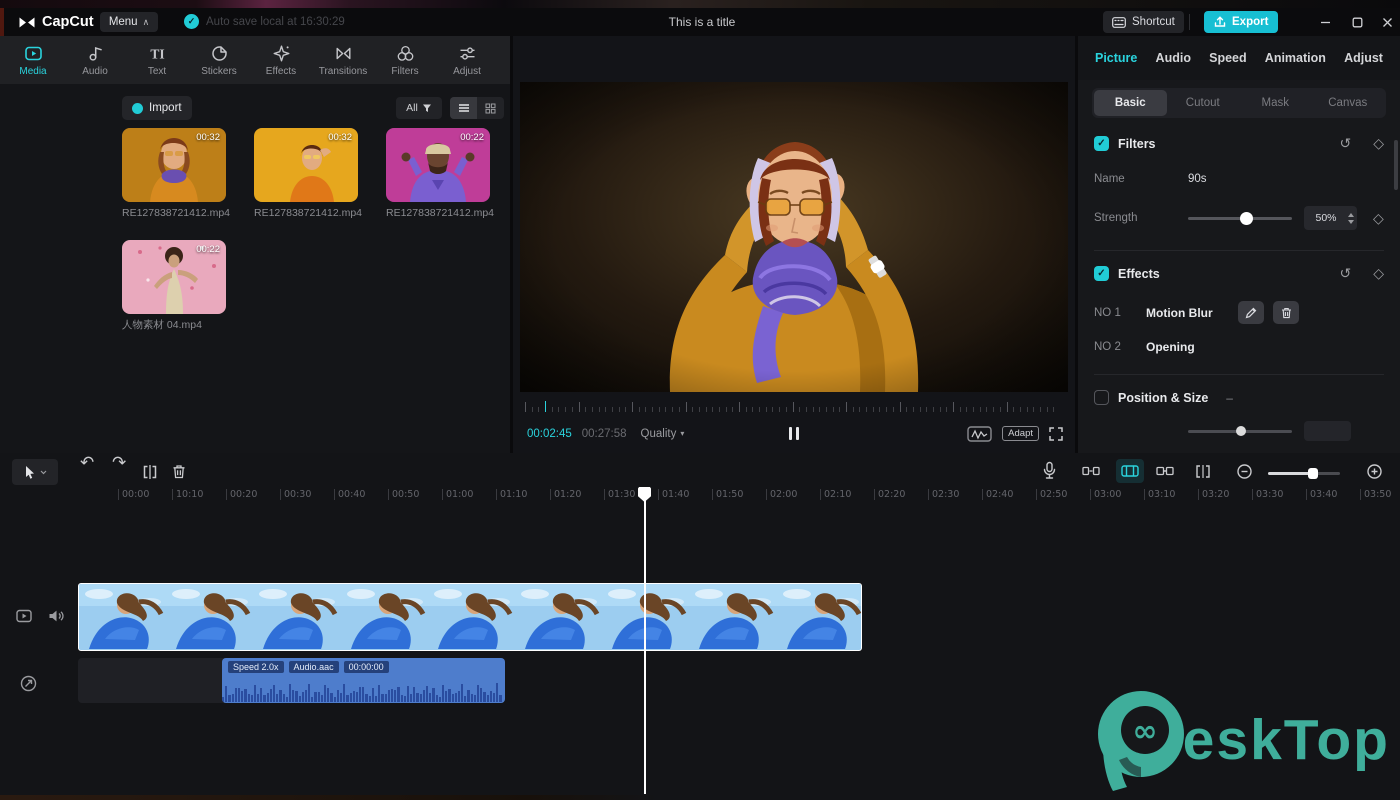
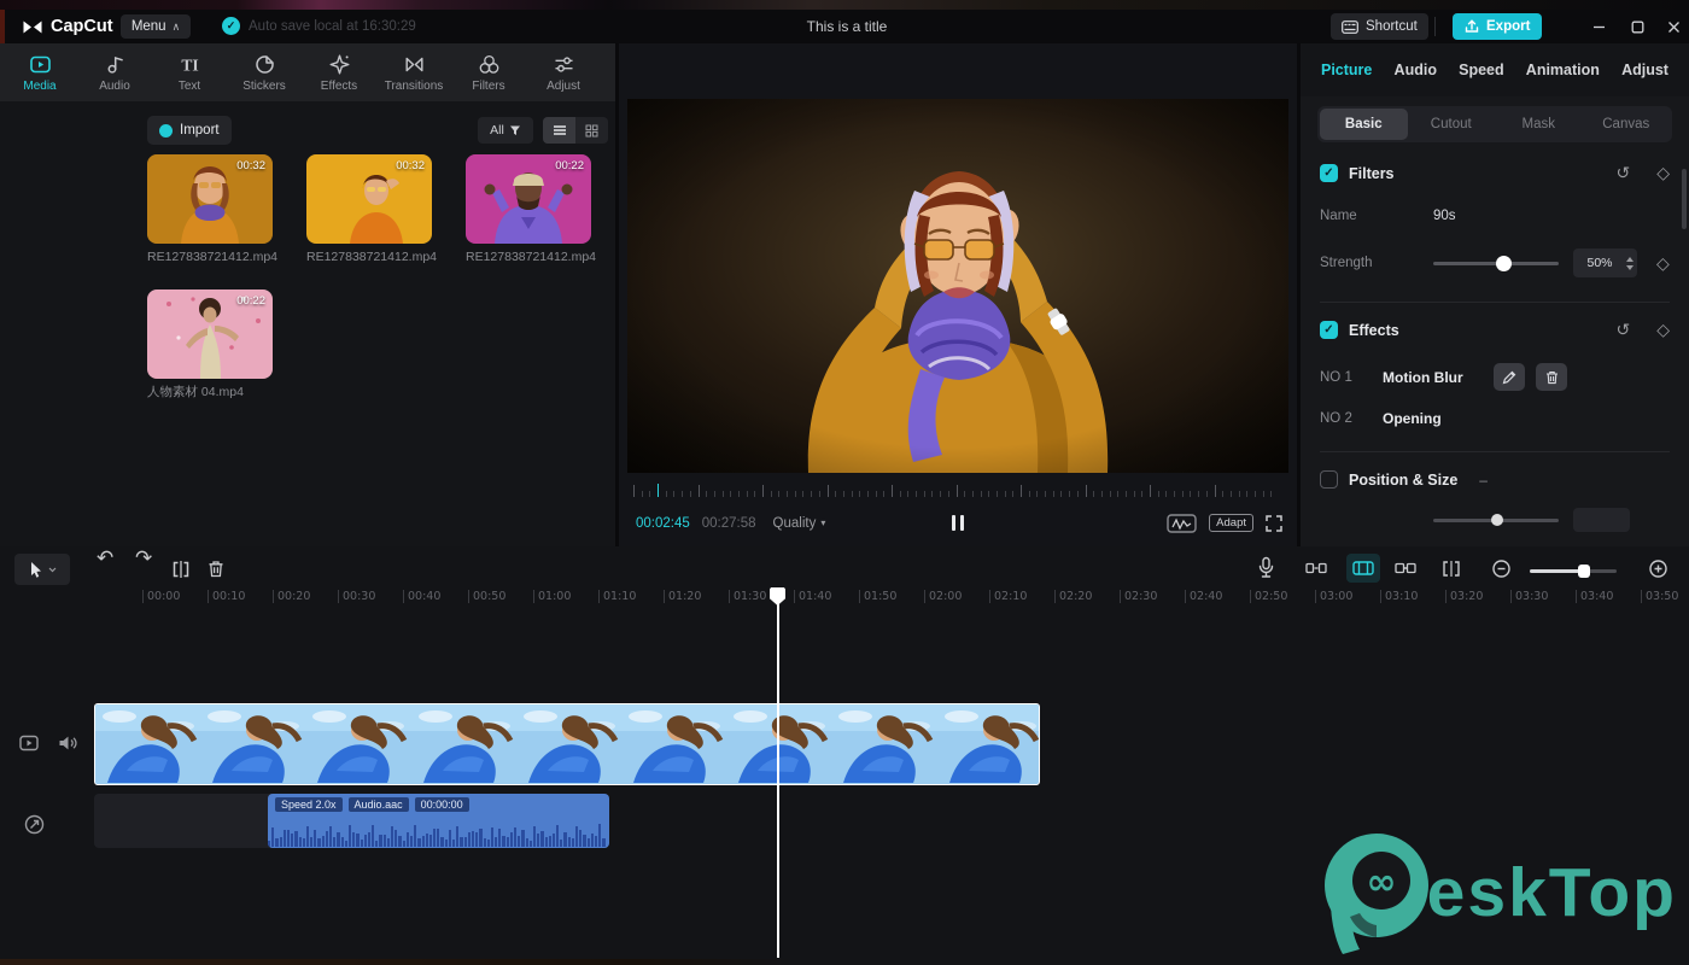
  This is a title
  CapCut
  Menu
  ∧
  ✓
  Auto save local at 16:30:29
  Shortcut
  Export
  Media
  Audio
  TI
  Text
  Stickers
  Effects
  Transitions
  Filters
  Adjust
  Import
  All
  00:32
  RE127838721412.mp4
  00:32
  RE127838721412.mp4
  00:22
  RE127838721412.mp4
  00:22
  人物素材 04.mp4
  00:02:45
  00:27:58
  Quality
  ▾
  Adapt
  Picture
  Audio
  Speed
  Animation
  Adjust
  Basic
  Cutout
  Mask
  Canvas
  ✓
  Filters
  ↺
  ◇
  Name
  90s
  Strength
  50%
  ◇
  ✓
  Effects
  ↺
  ◇
  NO 1
  Motion Blur
  NO 2
  Opening
  Position & Size
  –
  ↶
  ↷
  00:00
- 10:10
+ 00:10
  00:20
  00:30
  00:40
  00:50
  01:00
  01:10
  01:20
  01:30
  01:40
  01:50
  02:00
  02:10
  02:20
  02:30
  02:40
  02:50
  03:00
  03:10
  03:20
  03:30
  03:40
  03:50
  Speed 2.0x
  Audio.aac
  00:00:00
  ∞
  eskTop
